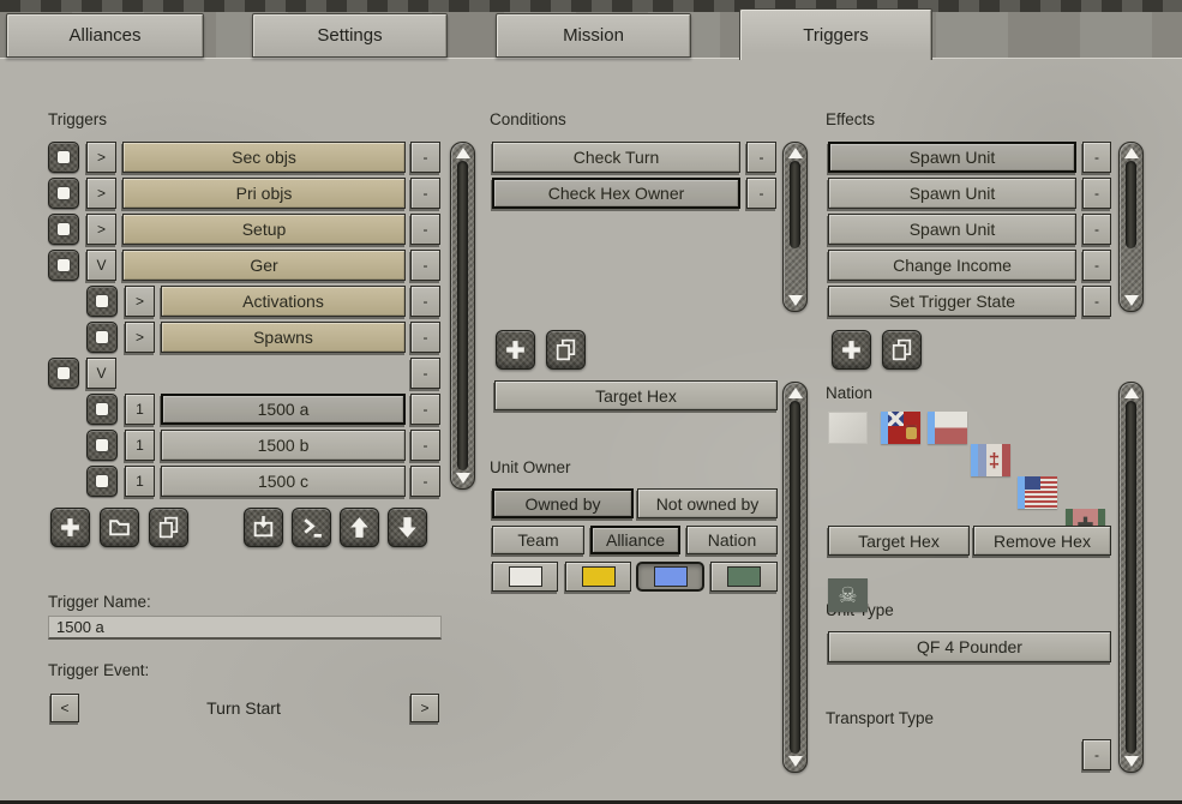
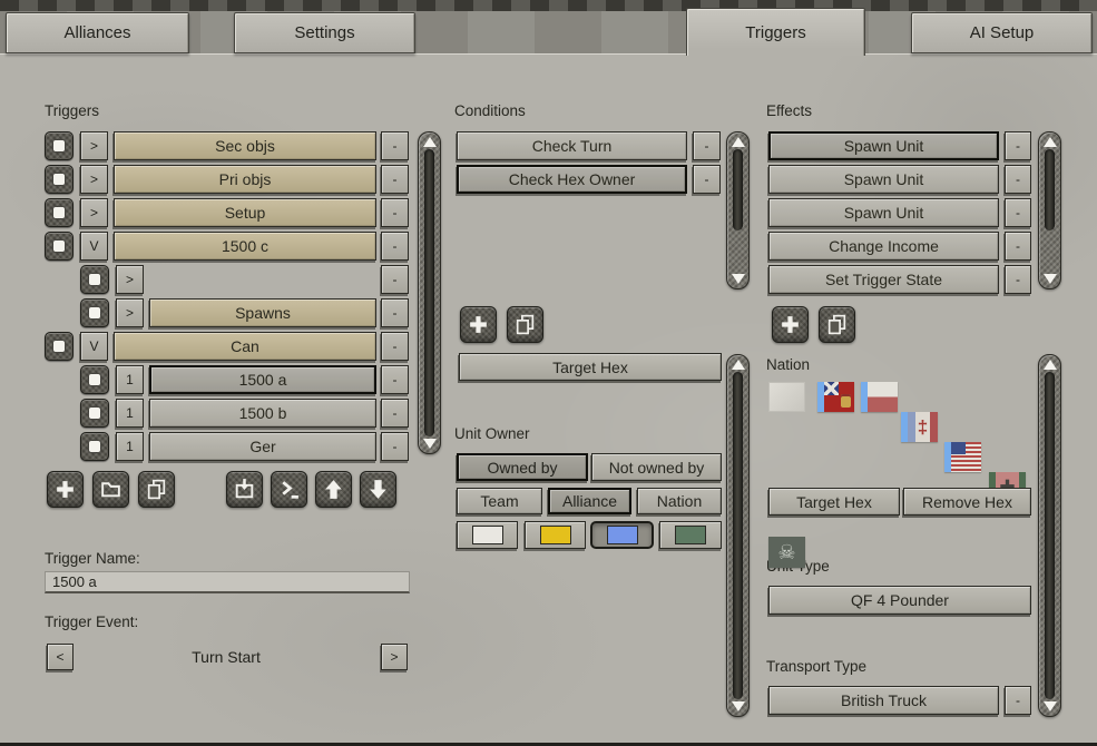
  Triggers
  Conditions
  Effects
  Trigger Name:
  1500 a
  Trigger Event:
  <
  Turn Start
  >
  Target Hex
  Unit Owner
  Nation
  QF 4 Pounder
  Transport Type
+ British Truck
  -
  Alliances
  Settings
- Mission
  Triggers
+ AI Setup
  >
  Sec objs
  -
  >
  Pri objs
  -
  >
  Setup
  -
  V
- Ger
+ 1500 c
  -
  >
- Activations
  -
  >
  Spawns
  -
  V
+ Can
  -
  1
  1500 a
  -
  1
  1500 b
  -
  1
- 1500 c
+ Ger
  -
  Check Turn
  -
  Check Hex Owner
  -
  Owned by
  Not owned by
  Team
  Alliance
  Nation
  Spawn Unit
  -
  Spawn Unit
  -
  Spawn Unit
  -
  Change Income
  -
  Set Trigger State
  -
  Target Hex
  Remove Hex
